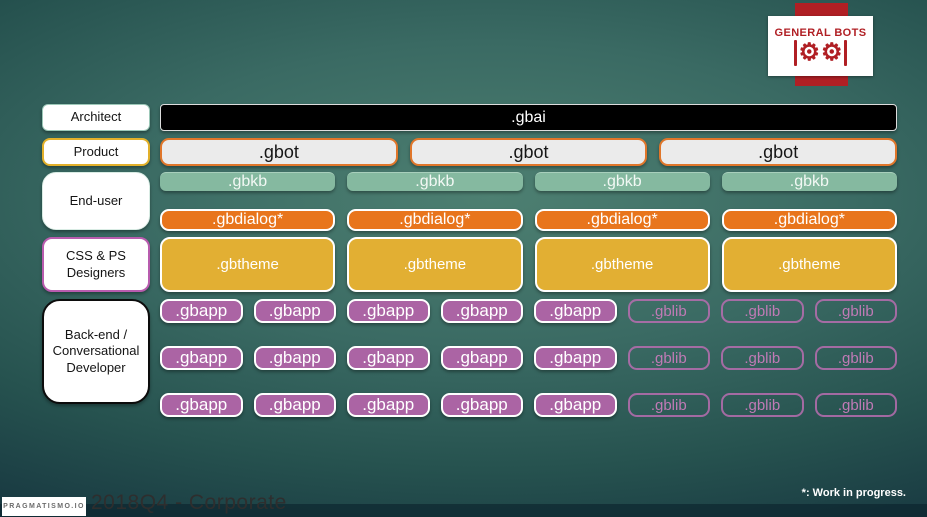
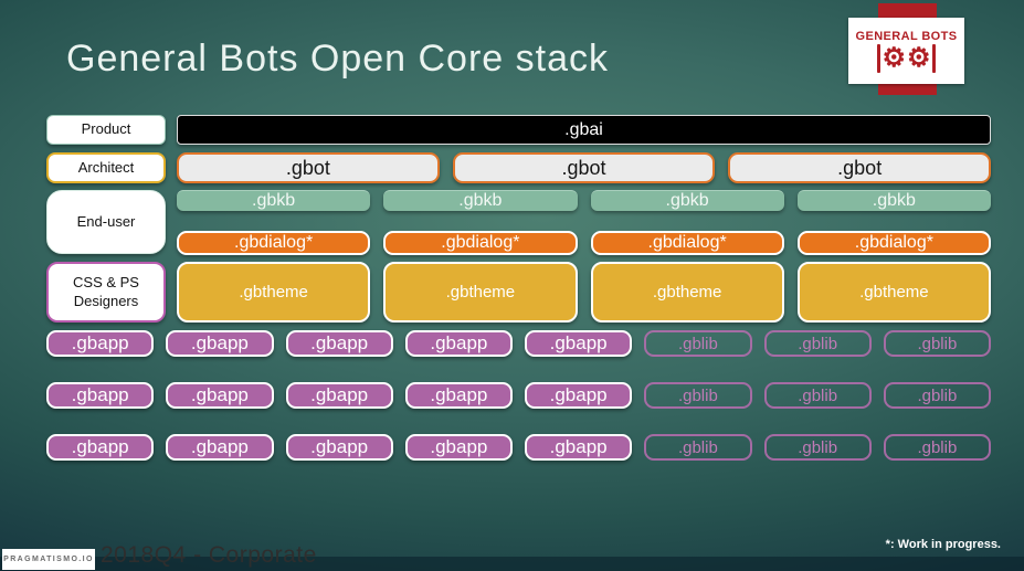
+ General Bots Open Core stack
  GENERAL BOTS
  ⚙
  ⚙
- Architect
+ Product
  .gbai
- Product
+ Architect
  .gbot
  .gbot
  .gbot
  End-user
  .gbkb
  .gbkb
  .gbkb
  .gbkb
  .gbdialog*
  .gbdialog*
  .gbdialog*
  .gbdialog*
  CSS & PS Designers
  .gbtheme
  .gbtheme
  .gbtheme
  .gbtheme
- Back-end / Conversational Developer
  .gbapp
  .gbapp
  .gbapp
  .gbapp
  .gbapp
  .gblib
  .gblib
  .gblib
  .gbapp
  .gbapp
  .gbapp
  .gbapp
  .gbapp
  .gblib
  .gblib
  .gblib
  .gbapp
  .gbapp
  .gbapp
  .gbapp
  .gbapp
  .gblib
  .gblib
  .gblib
  2018Q4 - Corporate
  *: Work in progress.
